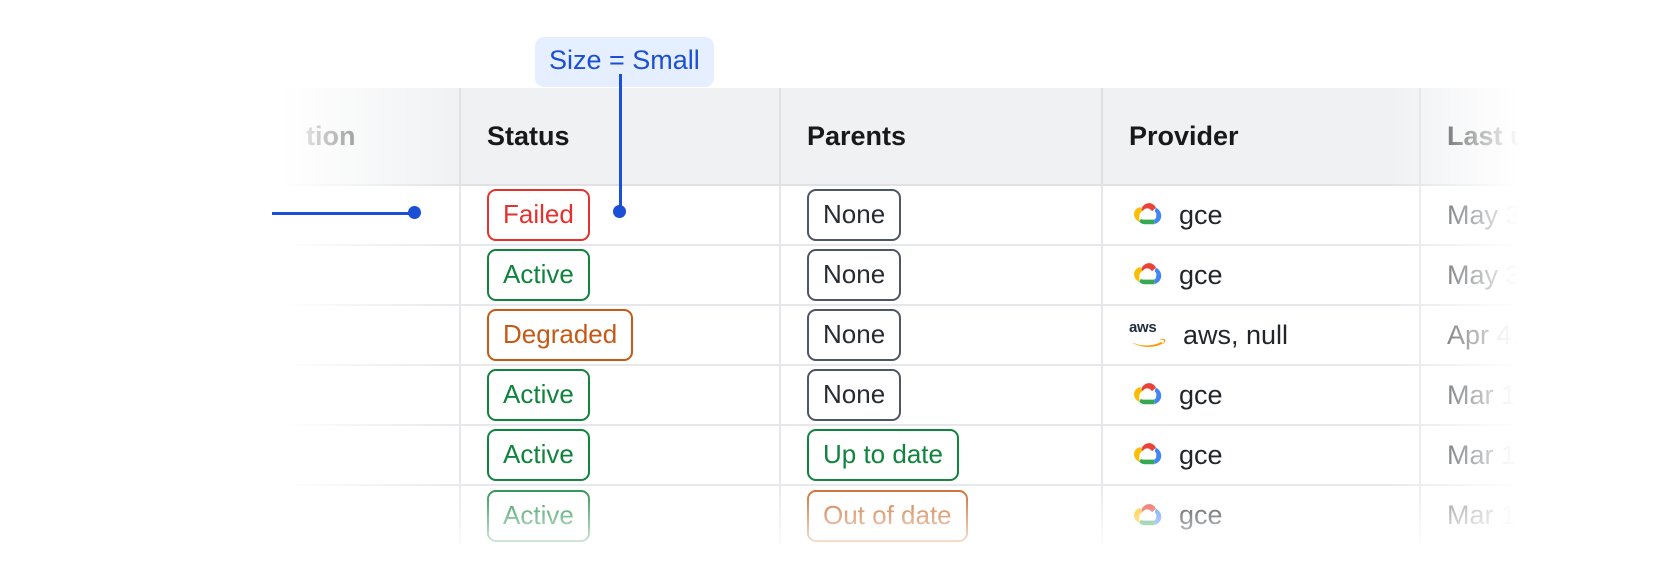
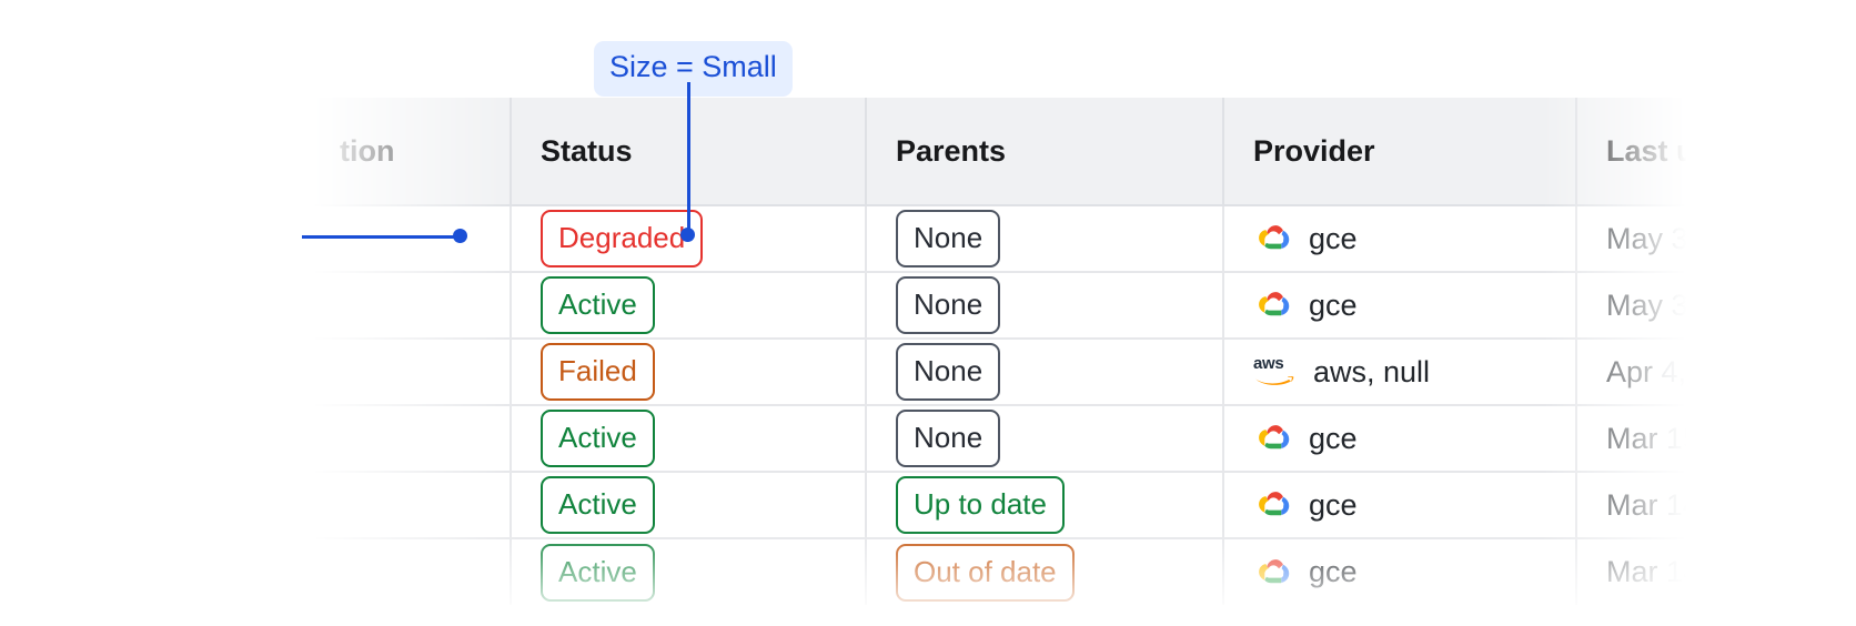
  tion	Status	Parents	Provider	Last u
- 	Failed	None	gce	May
+ 	Degraded	None	gce	May
  	Active	None	gce	May
- 	Degraded	None	aws aws, null	Apr
+ 	Failed	None	aws aws, null	Apr
  	Active	None	gce	Mar
  	Active	Up to date	gce	Mar
  	Active	Out of date	gce	Mar
  Size = Small
